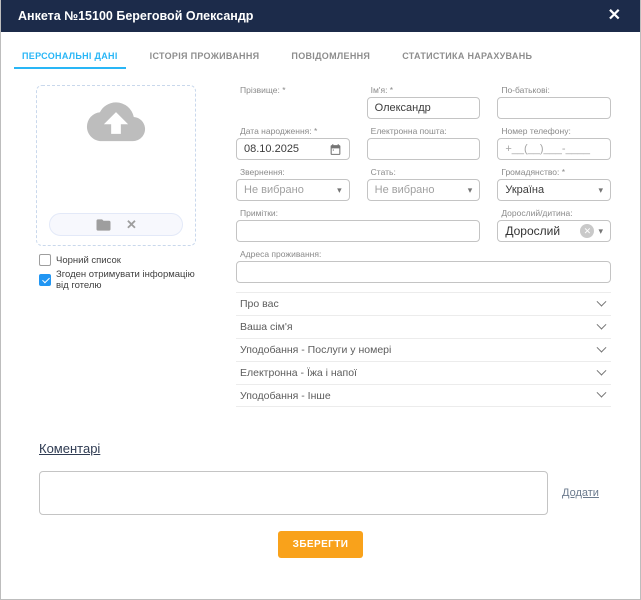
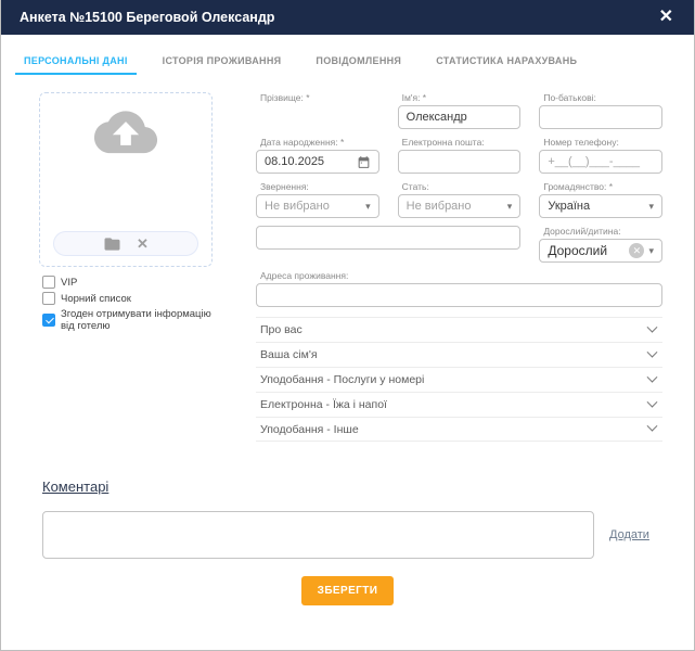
  Анкета №15100 Береговой Олександр
  ✕
  ПЕРСОНАЛЬНІ ДАНІ
  ІСТОРІЯ ПРОЖИВАННЯ
  ПОВІДОМЛЕННЯ
  СТАТИСТИКА НАРАХУВАНЬ
  ✕
+ VIP
  Чорний список
  Згоден отримувати інформацію від готелю
  Прізвище: *
  Ім'я: *
  Олександр
  По-батькові:
  Дата народження: *
  08.10.2025
  Електронна пошта:
  Номер телефону:
  +__(__)___-____
  Звернення:
  Не вибрано
  ▾
  Стать:
  Не вибрано
  ▾
  Громадянство: *
  Україна
  ▾
- Примітки:
  Дорослий/дитина:
  Дорослий
  ✕
  ▾
  Адреса проживання:
  Про вас
  Ваша сім'я
  Уподобання - Послуги у номері
  Електронна - Їжа і напої
  Уподобання - Інше
  Коментарі
  Додати
  ЗБЕРЕГТИ
